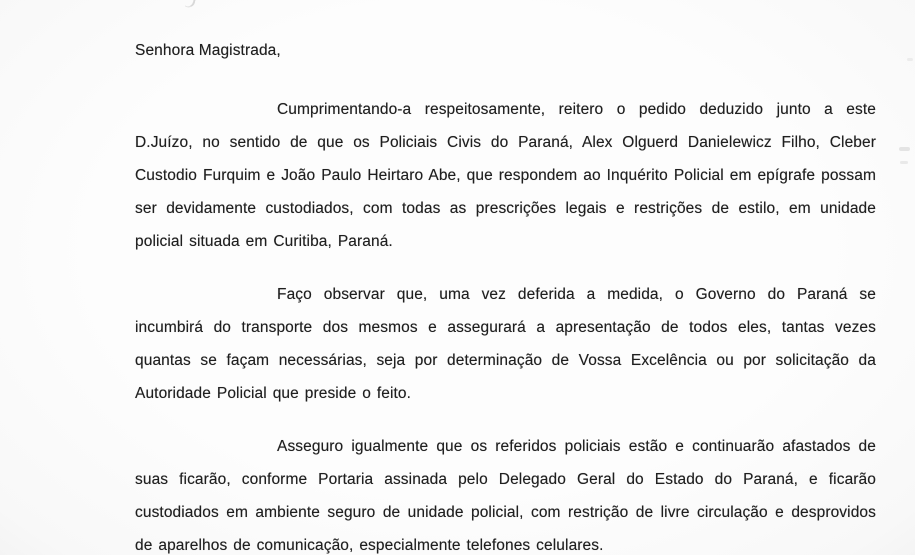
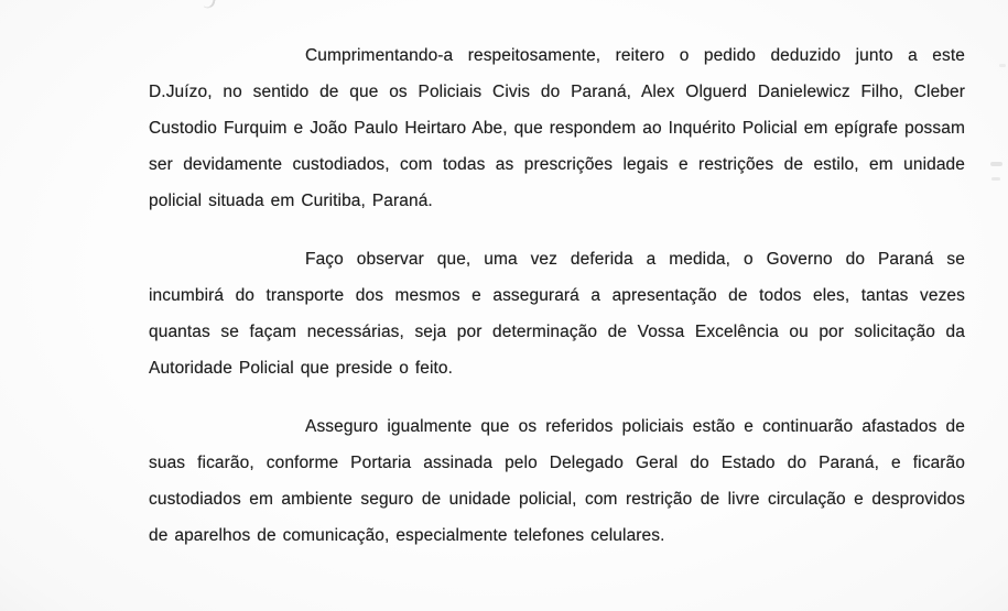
- Senhora Magistrada,
  Cumprimentando-a respeitosamente, reitero o pedido deduzido junto a este D.Juízo, no sentido de que os Policiais Civis do Paraná, Alex Olguerd Danielewicz Filho, Cleber Custodio Furquim e João Paulo Heirtaro Abe, que respondem ao Inquérito Policial em epígrafe possam ser devidamente custodiados, com todas as prescrições legais e restrições de estilo, em unidade policial situada em Curitiba, Paraná.
  Faço observar que, uma vez deferida a medida, o Governo do Paraná se incumbirá do transporte dos mesmos e assegurará a apresentação de todos eles, tantas vezes quantas se façam necessárias, seja por determinação de Vossa Excelência ou por solicitação da Autoridade Policial que preside o feito.
  Asseguro igualmente que os referidos policiais estão e continuarão afastados de suas ficarão, conforme Portaria assinada pelo Delegado Geral do Estado do Paraná, e ficarão custodiados em ambiente seguro de unidade policial, com restrição de livre circulação e desprovidos de aparelhos de comunicação, especialmente telefones celulares.
